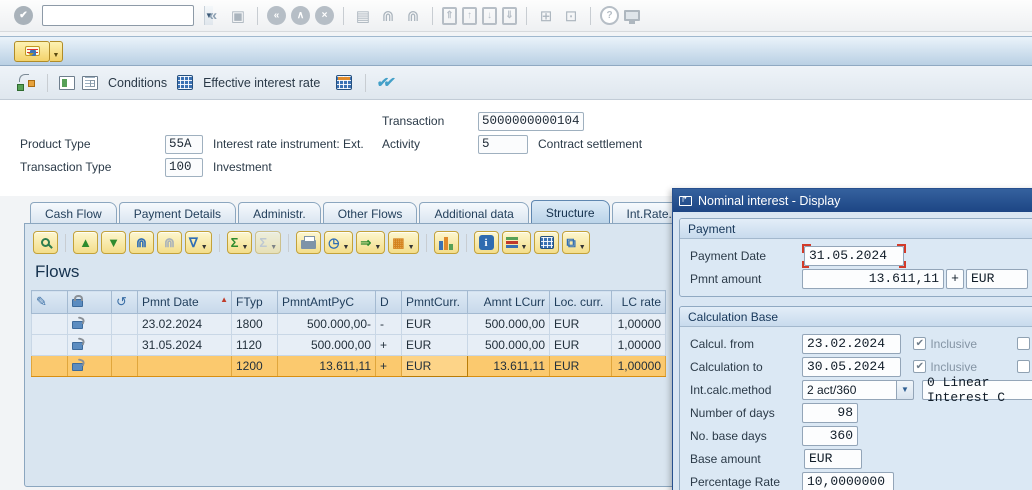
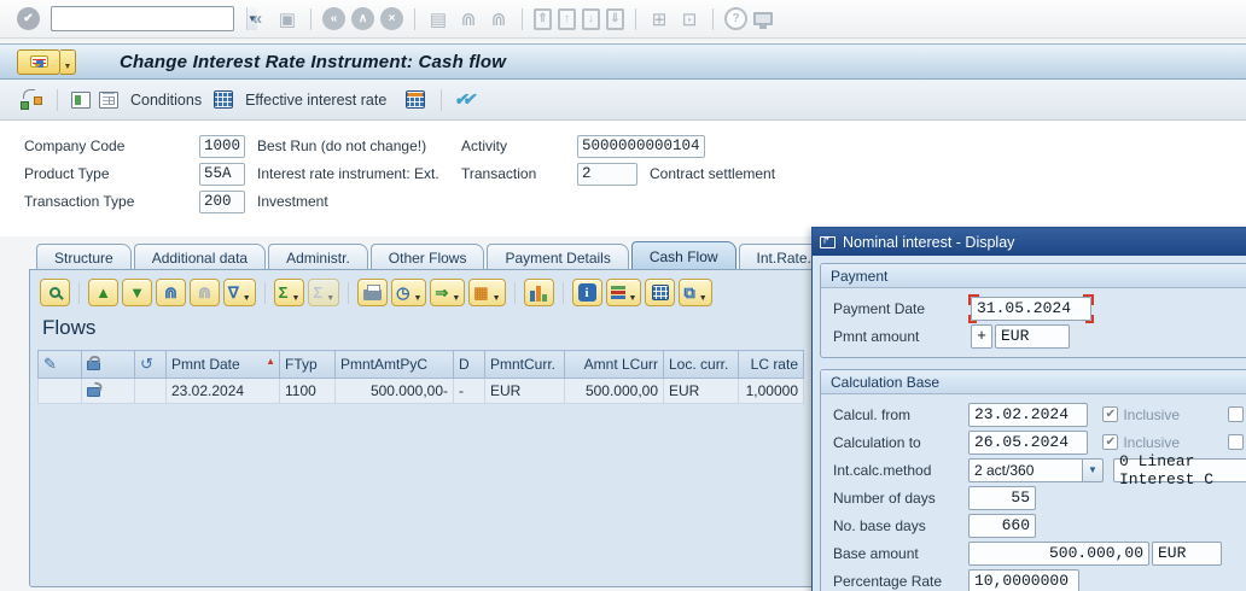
  ✔
  ▼
  «
  ▣
  «
  ∧
  ×
  ▤
  ⋒
  ⋒
  ⇑
  ↑
  ↓
  ⇓
  ⊞
  ⊡
  ?
+ Change Interest Rate Instrument: Cash flow
  Conditions
  Effective interest rate
+ Company Code
+ 1000
+ Best Run (do not change!)
  Product Type
  55A
  Interest rate instrument: Ext.
  Transaction Type
- 100
+ 200
  Investment
- Transaction
+ Activity
  5000000000104
- Activity
+ Transaction
- 5
+ 2
  Contract settlement
- Cash Flow
+ Structure
- Payment Details
+ Additional data
  Administr.
  Other Flows
- Additional data
+ Payment Details
- Structure
+ Cash Flow
  Int.Rate.
  ▲
  ▼
  ⋒
  ⋒
  ∇
  Σ
  Σ
  ◷
  ⇒
  ▦
  i
  ⧉
  Flows
  ✎		↺	Pmnt Date ▲	FTyp	PmntAmtPyC	D	PmntCurr.	Amnt LCurr	Loc. curr.	LC rate
- 			23.02.2024	1800	500.000,00-	-	EUR	500.000,00	EUR	1,00000
+ 			23.02.2024	1100	500.000,00-	-	EUR	500.000,00	EUR	1,00000
- 			31.05.2024	1120	500.000,00	+	EUR	500.000,00	EUR	1,00000
- 				1200	13.611,11	+	EUR	13.611,11	EUR	1,00000
  Nominal interest - Display
  Payment
  Payment Date
  31.05.2024
  Pmnt amount
- 13.611,11
  +
  EUR
  Calculation Base
  Calcul. from
  23.02.2024
  ✔
  Inclusive
  Calculation to
- 30.05.2024
+ 26.05.2024
  ✔
  Inclusive
  Int.calc.method
  2 act/360
  ▼
  0 Linear Interest C
  Number of days
- 98
+ 55
  No. base days
- 360
+ 660
  Base amount
+ 500.000,00
  EUR
  Percentage Rate
  10,0000000
